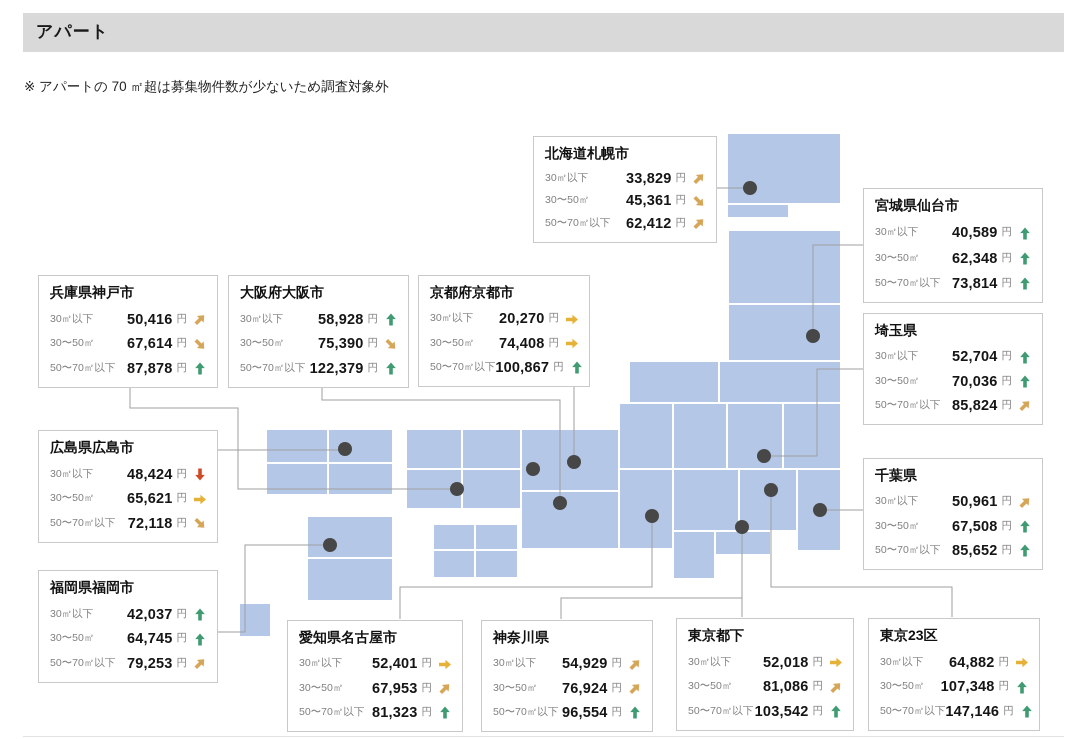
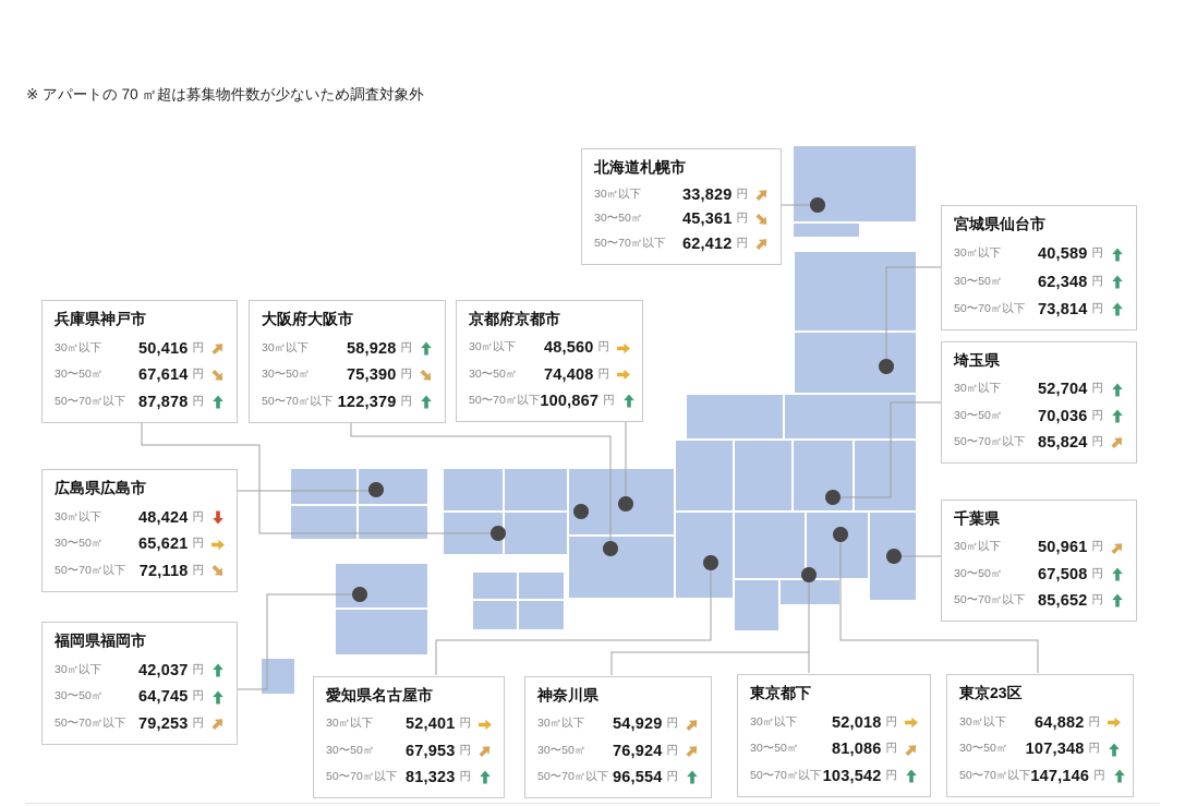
- アパート
  ※ アパートの 70 ㎡超は募集物件数が少ないため調査対象外
  北海道札幌市
  30㎡以下
  33,829
  円
  30〜50㎡
  45,361
  円
  50〜70㎡以下
  62,412
  円
  宮城県仙台市
  30㎡以下
  40,589
  円
  30〜50㎡
  62,348
  円
  50〜70㎡以下
  73,814
  円
  兵庫県神戸市
  30㎡以下
  50,416
  円
  30〜50㎡
  67,614
  円
  50〜70㎡以下
  87,878
  円
  大阪府大阪市
  30㎡以下
  58,928
  円
  30〜50㎡
  75,390
  円
  50〜70㎡以下
  122,379
  円
  京都府京都市
  30㎡以下
- 20,270
+ 48,560
  円
  30〜50㎡
  74,408
  円
  50〜70㎡以下
  100,867
  円
  埼玉県
  30㎡以下
  52,704
  円
  30〜50㎡
  70,036
  円
  50〜70㎡以下
  85,824
  円
  広島県広島市
  30㎡以下
  48,424
  円
  30〜50㎡
  65,621
  円
  50〜70㎡以下
  72,118
  円
  千葉県
  30㎡以下
  50,961
  円
  30〜50㎡
  67,508
  円
  50〜70㎡以下
  85,652
  円
  福岡県福岡市
  30㎡以下
  42,037
  円
  30〜50㎡
  64,745
  円
  50〜70㎡以下
  79,253
  円
  愛知県名古屋市
  30㎡以下
  52,401
  円
  30〜50㎡
  67,953
  円
  50〜70㎡以下
  81,323
  円
  神奈川県
  30㎡以下
  54,929
  円
  30〜50㎡
  76,924
  円
  50〜70㎡以下
  96,554
  円
  東京都下
  30㎡以下
  52,018
  円
  30〜50㎡
  81,086
  円
  50〜70㎡以下
  103,542
  円
  東京23区
  30㎡以下
  64,882
  円
  30〜50㎡
  107,348
  円
  50〜70㎡以下
  147,146
  円
